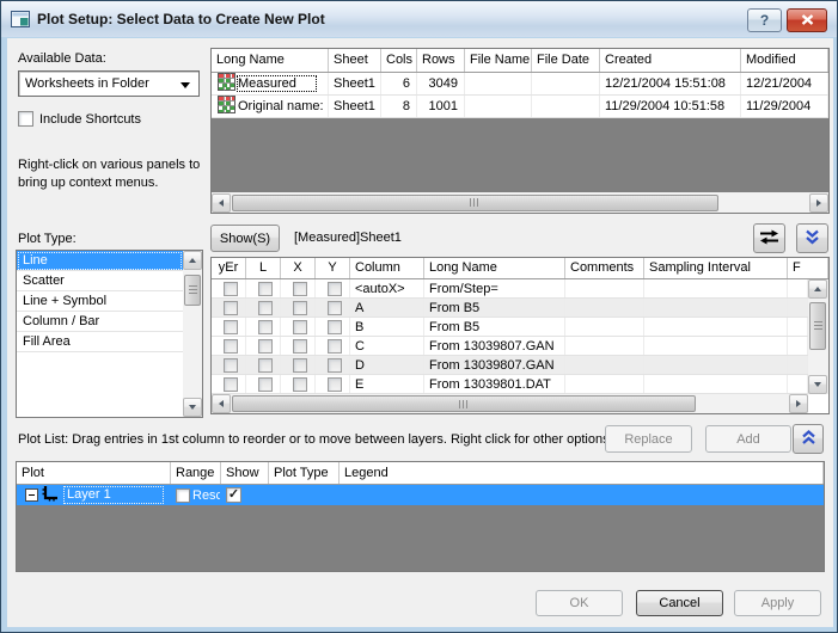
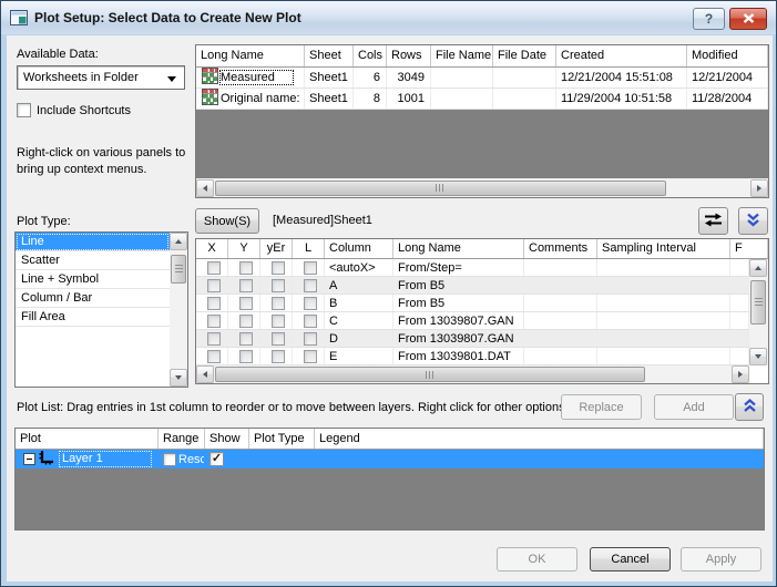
  Plot Setup: Select Data to Create New Plot
  ?
  Available Data:
  Worksheets in Folder
  Include Shortcuts
  Right-click on various panels to bring up context menus.
  Plot Type:
  Line
  Scatter
  Line + Symbol
  Column / Bar
  Fill Area
  Long Name
  Sheet
  Cols
  Rows
  File Name
  File Date
  Created
  Modified
  Measured
  Sheet1
  6
  3049
  12/21/2004 15:51:08
  12/21/2004
  Original name:
  Sheet1
  8
  1001
  11/29/2004 10:51:58
- 11/29/2004
+ 11/28/2004
  Show(S)
  [Measured]Sheet1
- yEr
+ X
- L
+ Y
- X
+ yEr
- Y
+ L
  Column
  Long Name
  Comments
  Sampling Interval
  F
  <autoX>
  From/Step=
  A
  From B5
  B
  From B5
  C
  From 13039807.GAN
  D
  From 13039807.GAN
  E
  From 13039801.DAT
  Plot List: Drag entries in 1st column to reorder or to move between layers. Right click for other option
  Replace
  Add
  Plot
  Range
  Show
  Plot Type
  Legend
  Layer 1
  Resc
  ✓
  OK
  Cancel
  Apply
